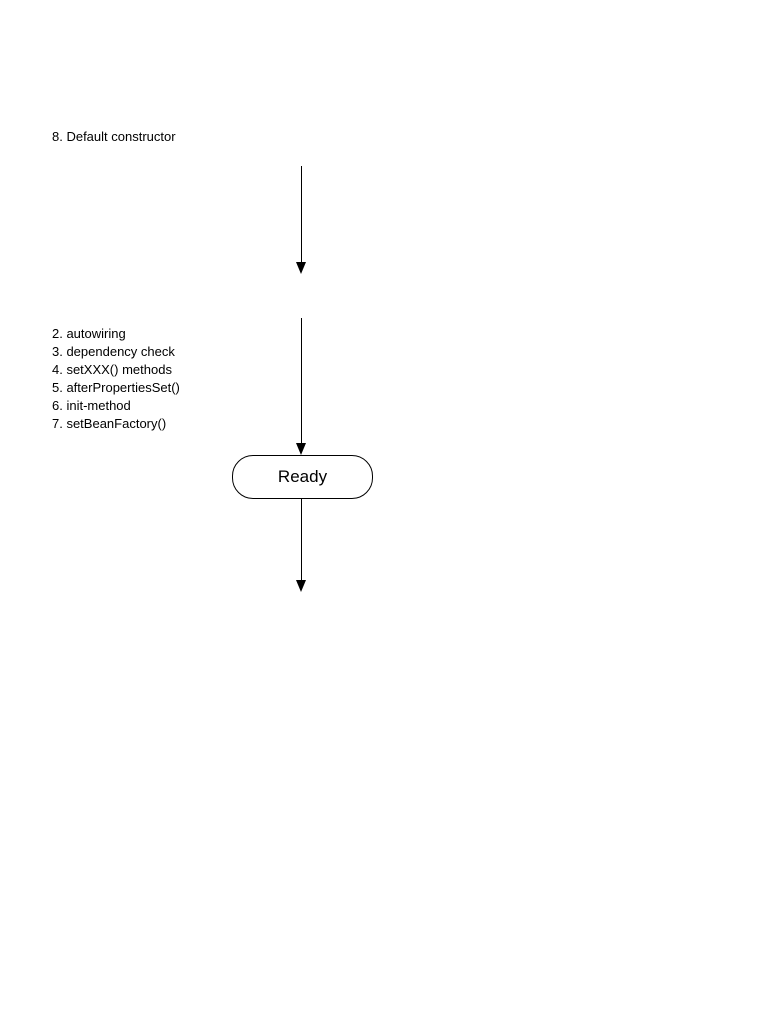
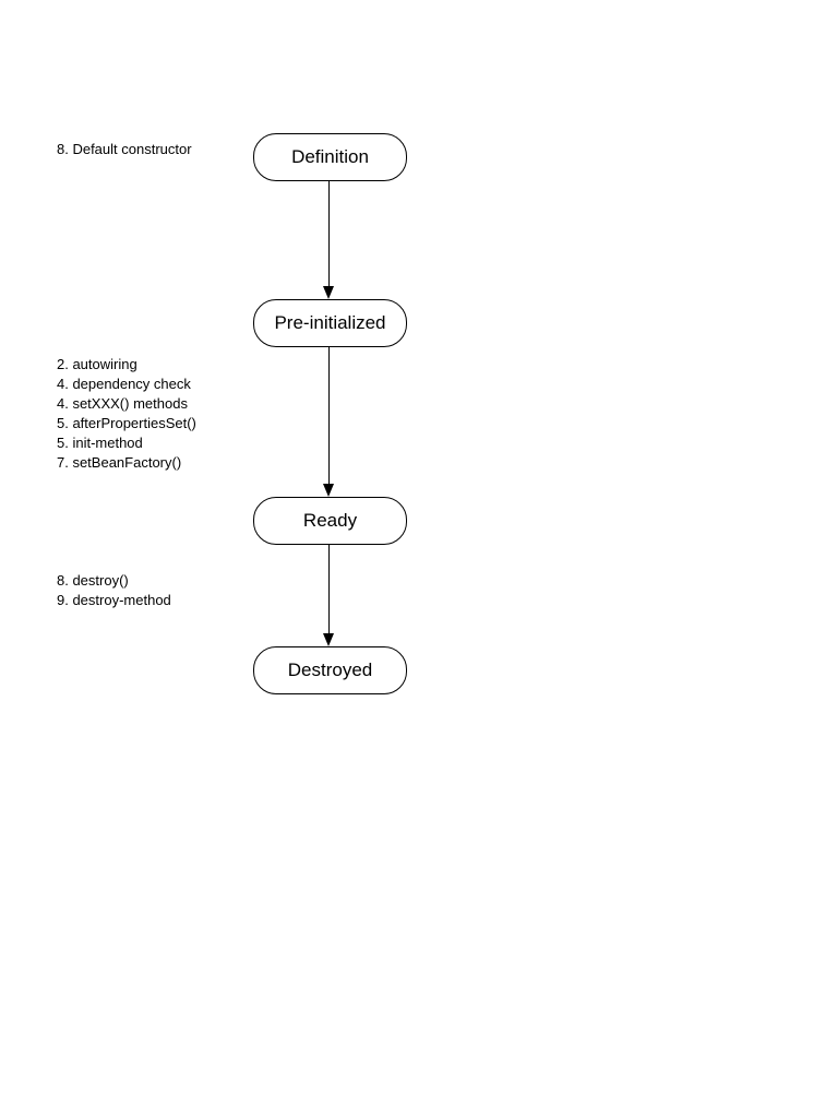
  8. Default constructor
  2. autowiring
- 3. dependency check
+ 4. dependency check
  4. setXXX() methods
  5. afterPropertiesSet()
- 6. init-method
+ 5. init-method
  7. setBeanFactory()
+ 8. destroy()
+ 9. destroy-method
+ Definition
+ Pre-initialized
  Ready
+ Destroyed
